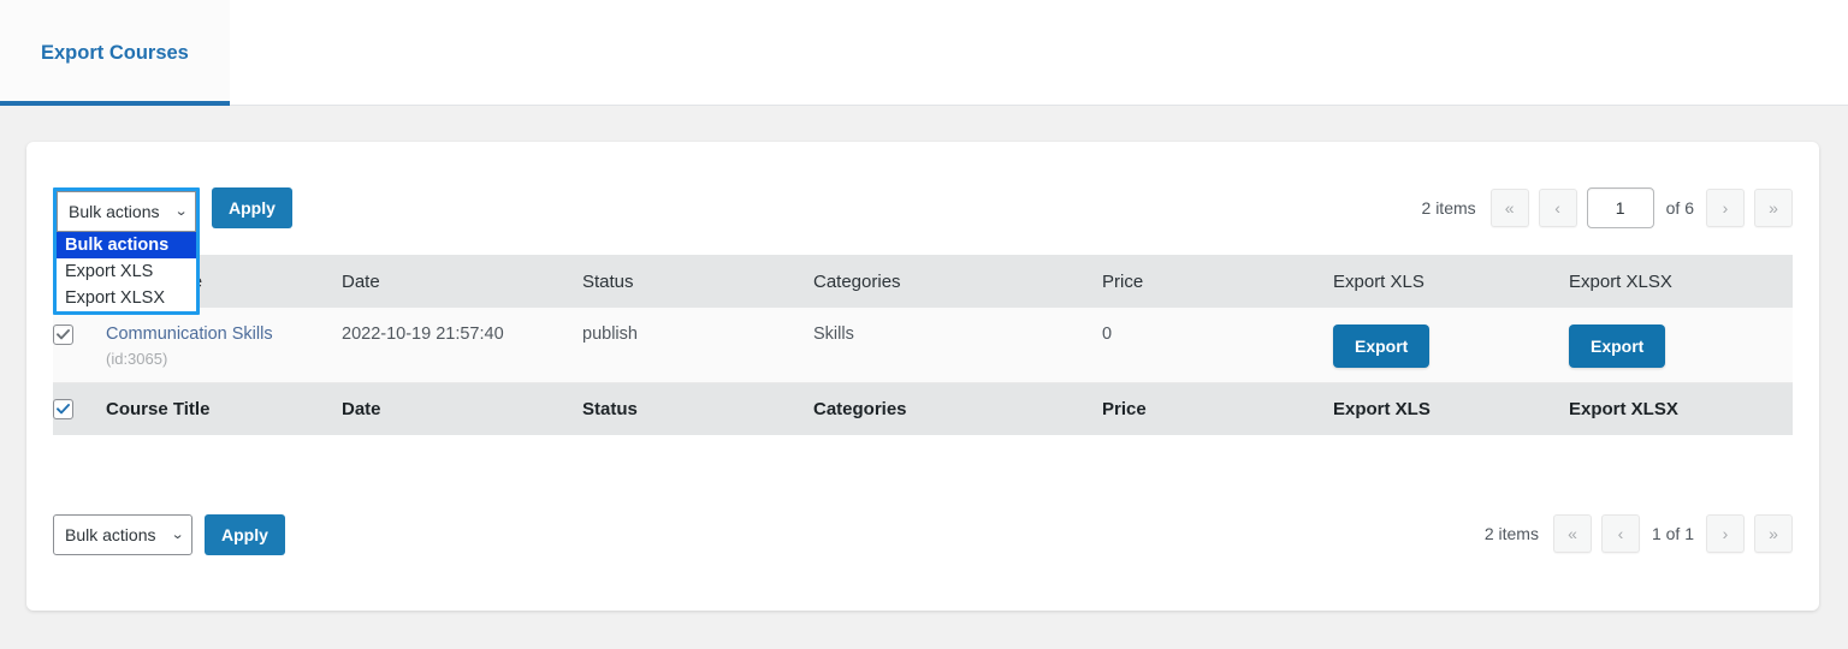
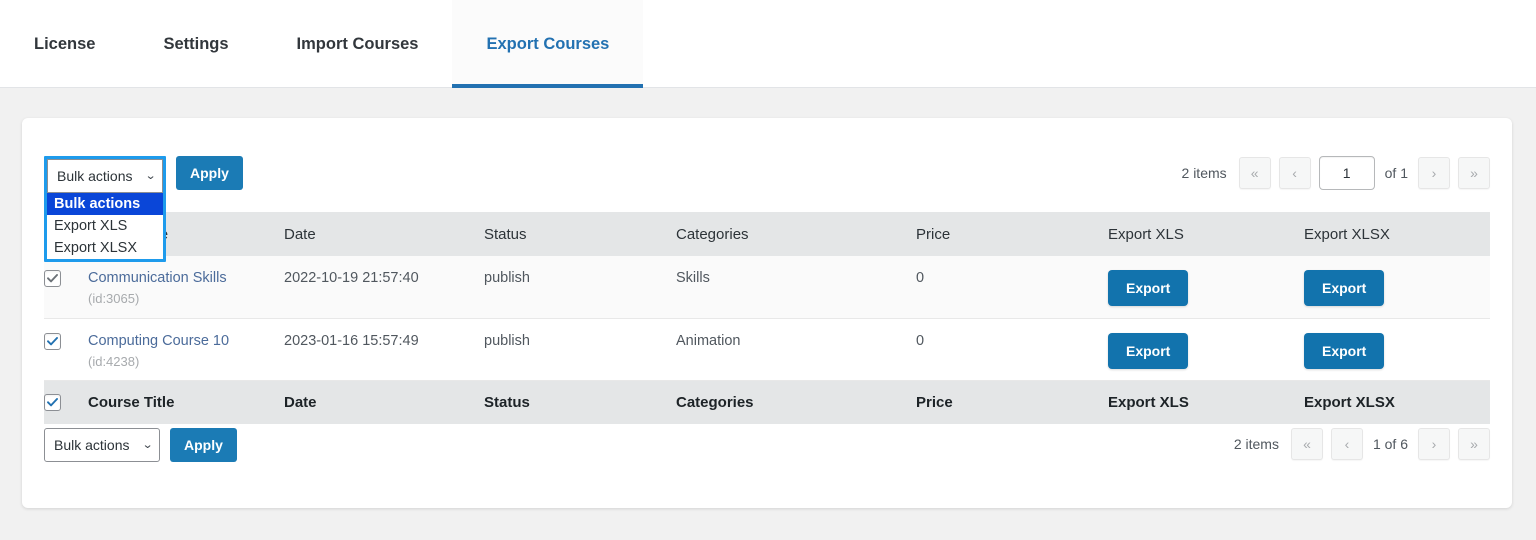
+ License
+ Settings
+ Import Courses
  Export Courses
  2 items
  «
  ‹
  1
- of 6
+ of 1
  ›
  »
  	e	Date	Status	Categories	Price	Export XLS	Export XLSX
  	Communication Skills (id:3065)	2022-10-19 21:57:40	publish	Skills	0	Export	Export
+ 	Computing Course 10 (id:4238)	2023-01-16 15:57:49	publish	Animation	0	Export	Export
  	Course Title	Date	Status	Categories	Price	Export XLS	Export XLSX
  Bulk actions
  ⌄
  Apply
  2 items
  «
  ‹
- 1 of 1
+ 1 of 6
  ›
  »
  Bulk actions
  ⌄
  Bulk actions
  Export XLS
  Export XLSX
  Apply
